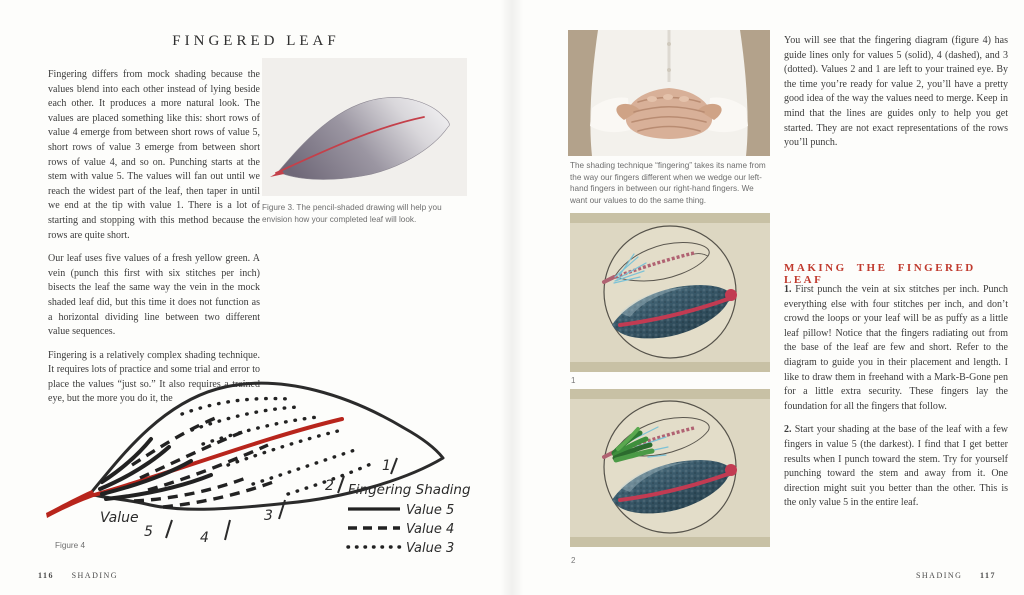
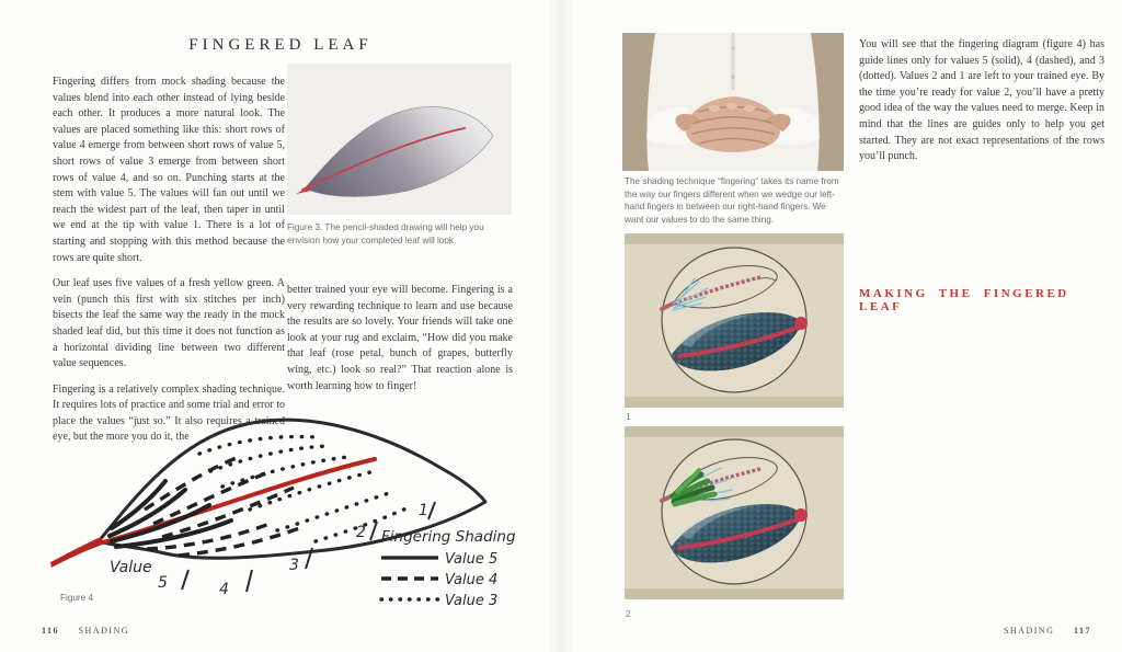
  FINGERED LEAF
  Fingering differs from mock shading because the values blend into each other instead of lying beside each other. It produces a more natural look. The values are placed something like this: short rows of value 4 emerge from between short rows of value 5, short rows of value 3 emerge from between short rows of value 4, and so on. Punching starts at the stem with value 5. The values will fan out until we reach the widest part of the leaf, then taper in until we end at the tip with value 1. There is a lot of starting and stopping with this method because the rows are quite short.
- Our leaf uses five values of a fresh yellow green. A vein (punch this first with six stitches per inch) bisects the leaf the same way the vein in the mock shaded leaf did, but this time it does not function as a horizontal dividing line between two different value sequences.
+ Our leaf uses five values of a fresh yellow green. A vein (punch this first with six stitches per inch) bisects the leaf the same way the ready in the mock shaded leaf did, but this time it does not function as a horizontal dividing line between two different value sequences.
  Fingering is a relatively complex shading technique. It requires lots of practice and some trial and error to place the values “just so.” It also requires a eye, but the more you do it, the
  Figure 3. The pencil-shaded drawing will help you envision how your completed leaf will look.
+ better trained your eye will become. Fingering is a very rewarding technique to learn and use because the results are so lovely. Your friends will take one look at your rug and exclaim, “How did you make that leaf (rose petal, bunch of grapes, butterfly wing, etc.) look so real?” That reaction alone is worth learning how to finger!
  Value
  5
  4
  3
  2
  1
  Fingering Shading
  Value 5
  Value 4
  Value 3
  Figure 4
  116 SHADING
  The shading technique “fingering” takes its name from the way our fingers different when we wedge our left-hand fingers in between our right-hand fingers. We want our values to do the same thing.
  1
  2
  You will see that the fingering diagram (figure 4) has guide lines only for values 5 (solid), 4 (dashed), and 3 (dotted). Values 2 and 1 are left to your trained eye. By the time you’re ready for value 2, you’ll have a pretty good idea of the way the values need to merge. Keep in mind that the lines are guides only to help you get started. They are not exact representations of the rows you’ll punch.
  MAKING THE FINGERED LEAF
- 1. First punch the vein at six stitches per inch. Punch everything else with four stitches per inch, and don’t crowd the loops or your leaf will be as puffy as a little leaf pillow! Notice that the fingers radiating out from the base of the leaf are few and short. Refer to the diagram to guide you in their placement and length. I like to draw them in freehand with a Mark-B-Gone pen for a little extra security. These fingers lay the foundation for all the fingers that follow.
- 2. Start your shading at the base of the leaf with a few fingers in value 5 (the darkest). I find that I get better results when I punch toward the stem. Try for yourself punching toward the stem and away from it. One direction might suit you better than the other. This is the only value 5 in the entire leaf.
  SHADING 117
